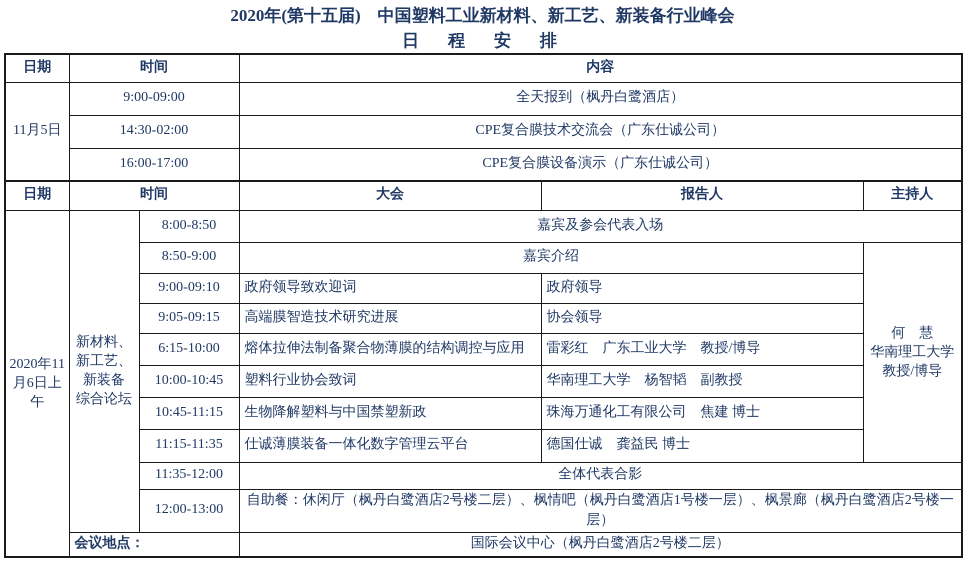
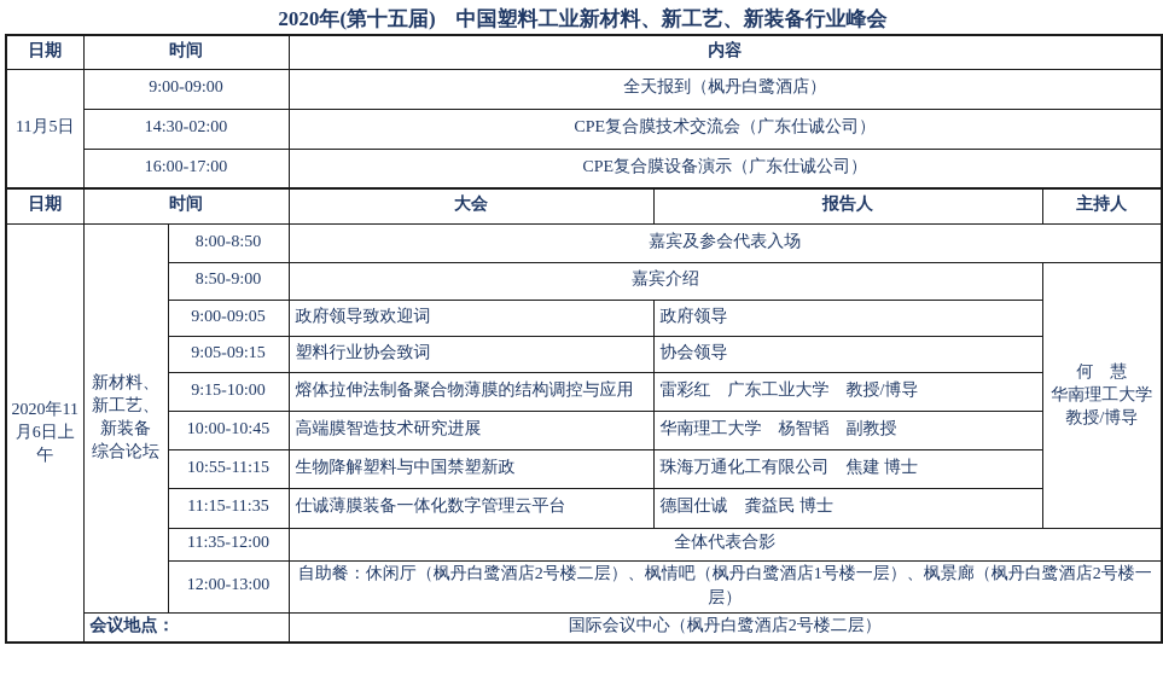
  2020年(第十五届) 中国塑料工业新材料、新工艺、新装备行业峰会
- 日 程 安 排
  日期	时间	内容
  11月5日	9:00-09:00	全天报到（枫丹白鹭酒店）
  14:30-02:00	CPE复合膜技术交流会（广东仕诚公司）
  16:00-17:00	CPE复合膜设备演示（广东仕诚公司）
  日期	时间	大会	报告人	主持人
  2020年11月6日上午	新材料、 新工艺、 新装备 综合论坛	8:00-8:50	嘉宾及参会代表入场
  8:50-9:00	嘉宾介绍	何 慧 华南理工大学 教授/博导
- 9:00-09:10	政府领导致欢迎词	政府领导
+ 9:00-09:05	政府领导致欢迎词	政府领导
- 9:05-09:15	高端膜智造技术研究进展	协会领导
+ 9:05-09:15	塑料行业协会致词	协会领导
- 6:15-10:00	熔体拉伸法制备聚合物薄膜的结构调控与应用	雷彩红 广东工业大学 教授/博导
+ 9:15-10:00	熔体拉伸法制备聚合物薄膜的结构调控与应用	雷彩红 广东工业大学 教授/博导
- 10:00-10:45	塑料行业协会致词	华南理工大学 杨智韬 副教授
+ 10:00-10:45	高端膜智造技术研究进展	华南理工大学 杨智韬 副教授
- 10:45-11:15	生物降解塑料与中国禁塑新政	珠海万通化工有限公司 焦建 博士
+ 10:55-11:15	生物降解塑料与中国禁塑新政	珠海万通化工有限公司 焦建 博士
  11:15-11:35	仕诚薄膜装备一体化数字管理云平台	德国仕诚 龚益民 博士
  11:35-12:00	全体代表合影
  12:00-13:00	自助餐：休闲厅（枫丹白鹭酒店2号楼二层）、枫情吧（枫丹白鹭酒店1号楼一层）、枫景廊（枫丹白鹭酒店2号楼一层）
  会议地点：	国际会议中心（枫丹白鹭酒店2号楼二层）
